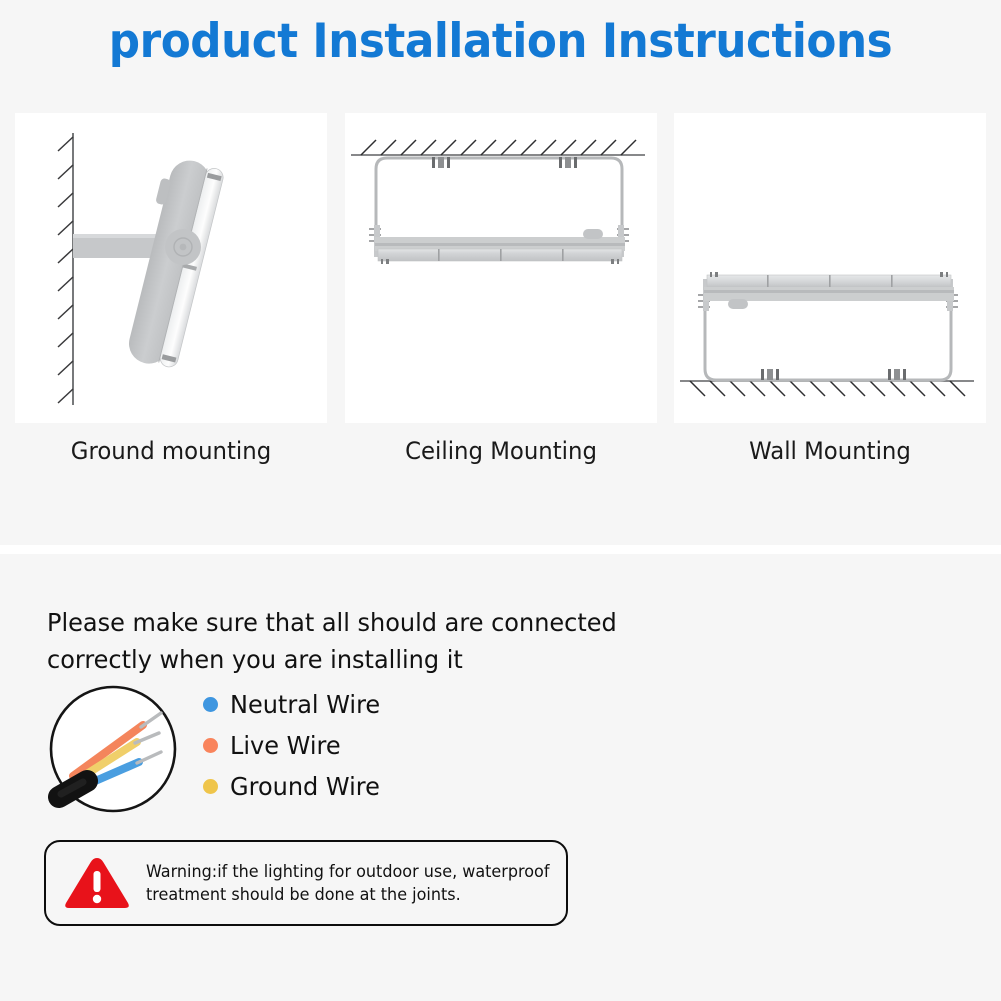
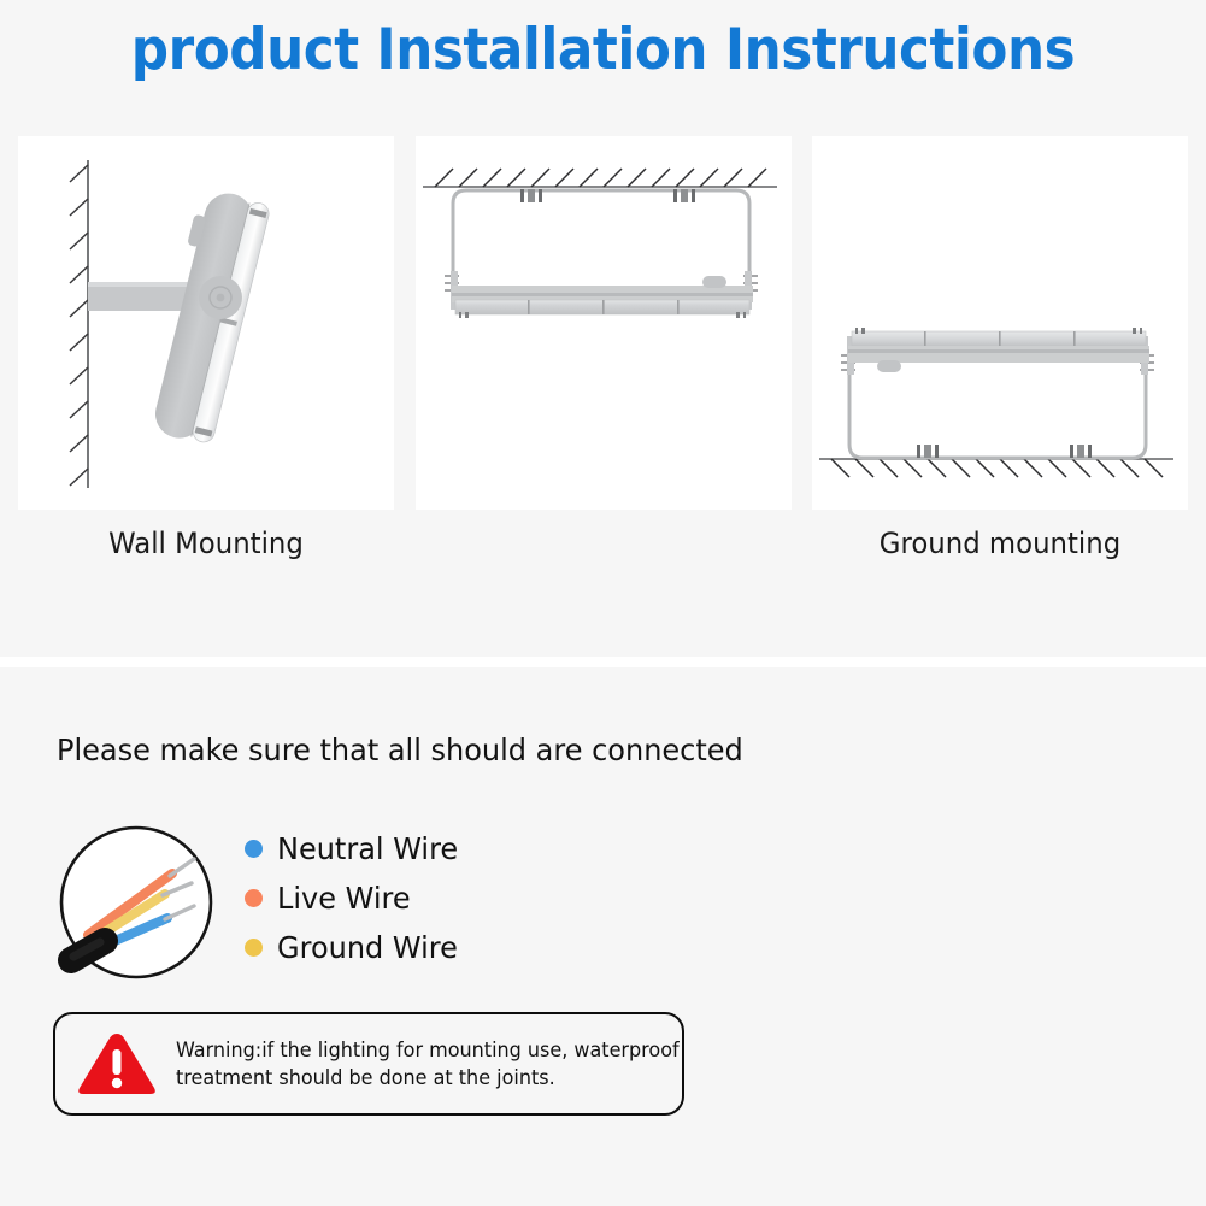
  product Installation Instructions
- Ground mounting
+ Wall Mounting
- Ceiling Mounting
- Wall Mounting
+ Ground mounting
  Please make sure that all should are connected
- correctly when you are installing it
  Neutral Wire
  Live Wire
  Ground Wire
- Warning:if the lighting for outdoor use, waterproof
+ Warning:if the lighting for mounting use, waterproof
  treatment should be done at the joints.
